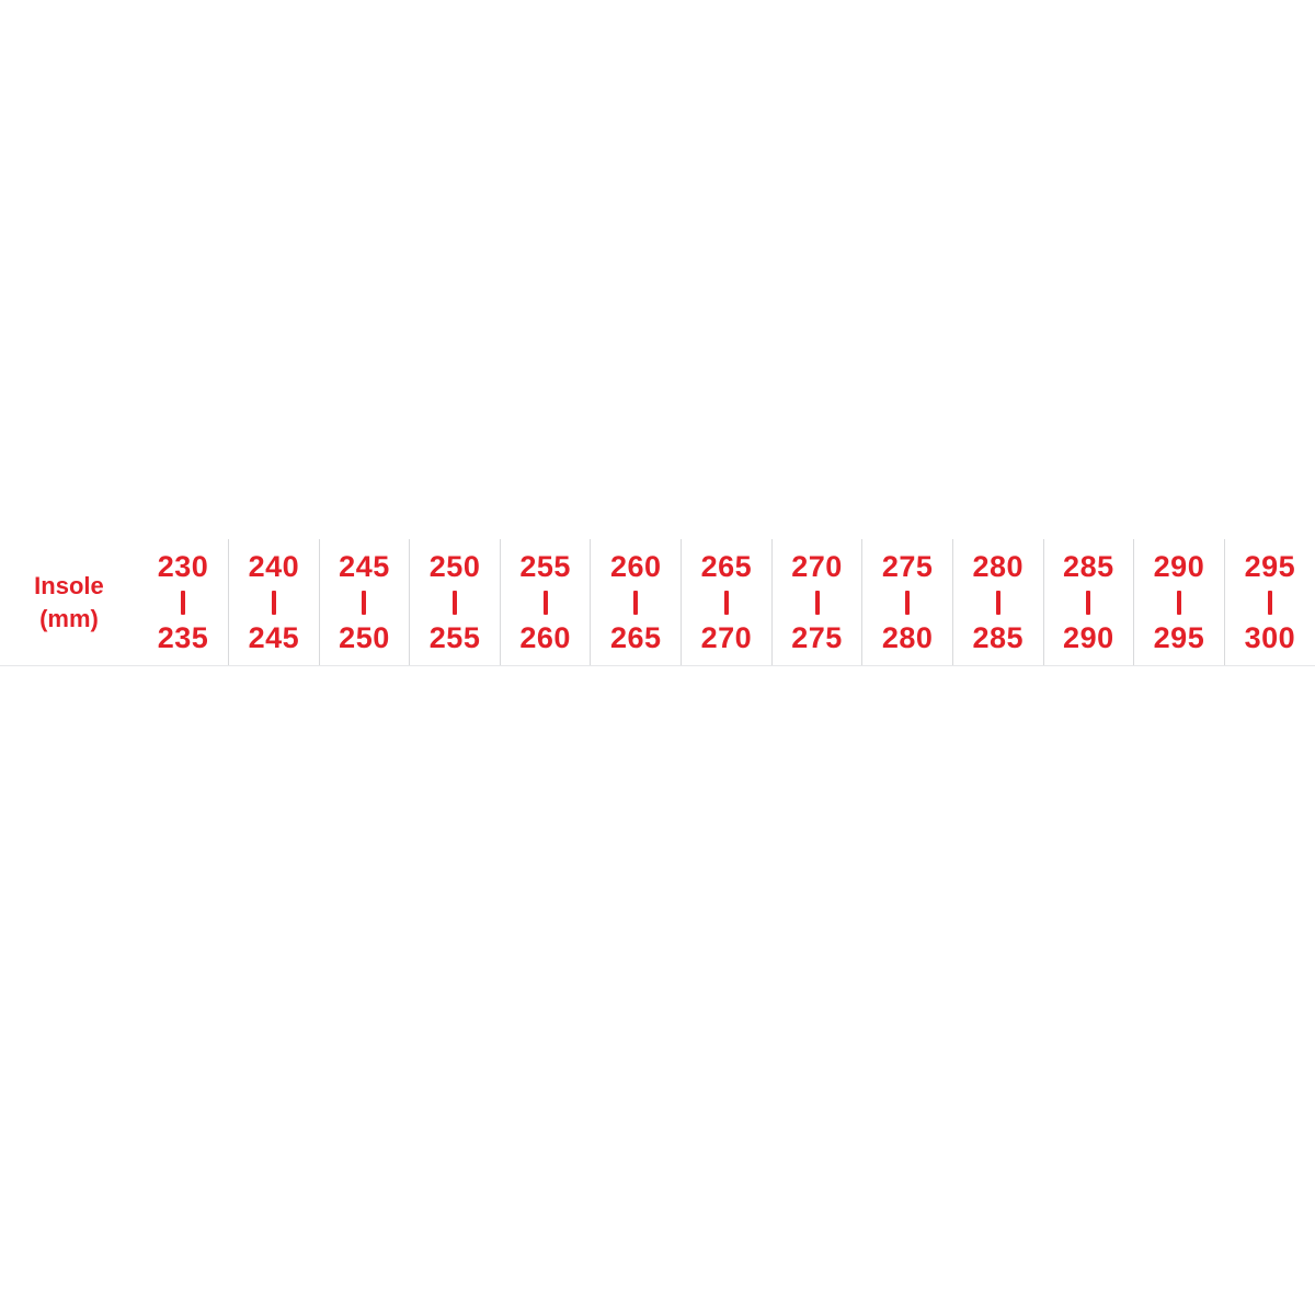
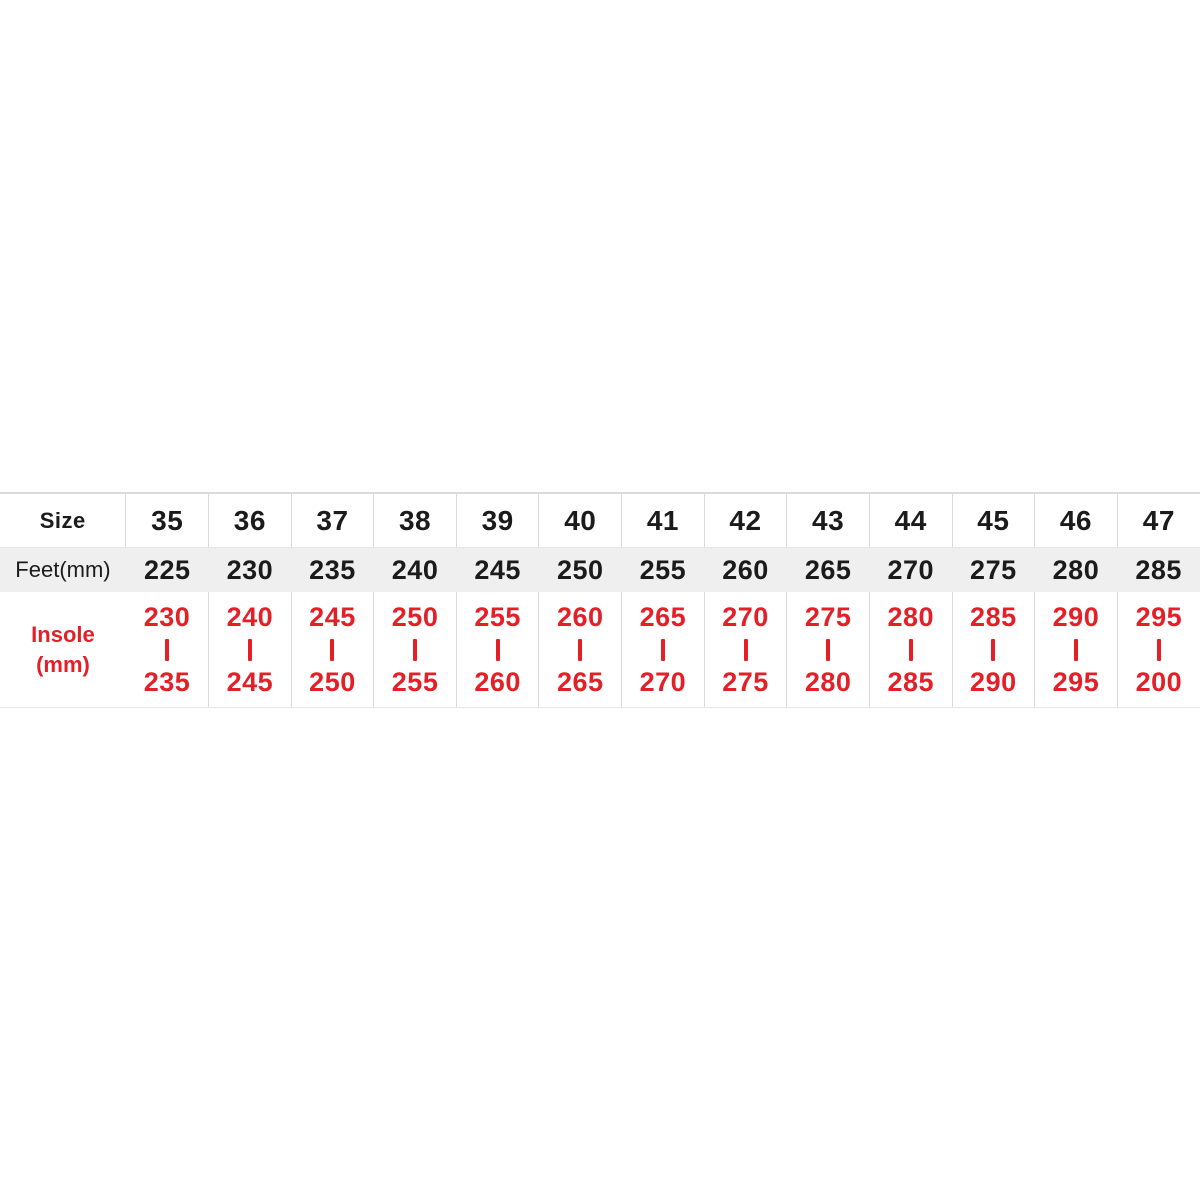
+ Size	35	36	37	38	39	40	41	42	43	44	45	46	47
+ Feet(mm)	225	230	235	240	245	250	255	260	265	270	275	280	285
- Insole (mm)	230235	240245	245250	250255	255260	260265	265270	270275	275280	280285	285290	290295	295300
+ Insole (mm)	230235	240245	245250	250255	255260	260265	265270	270275	275280	280285	285290	290295	295200
